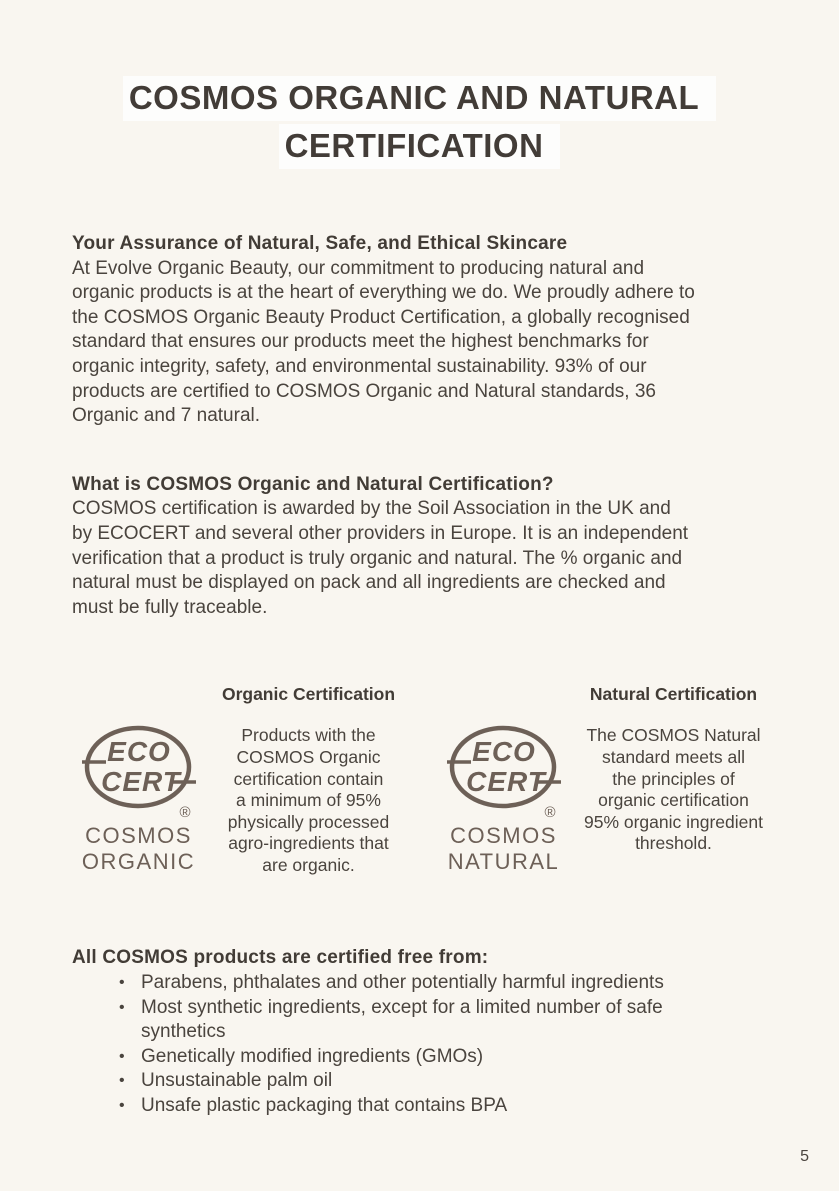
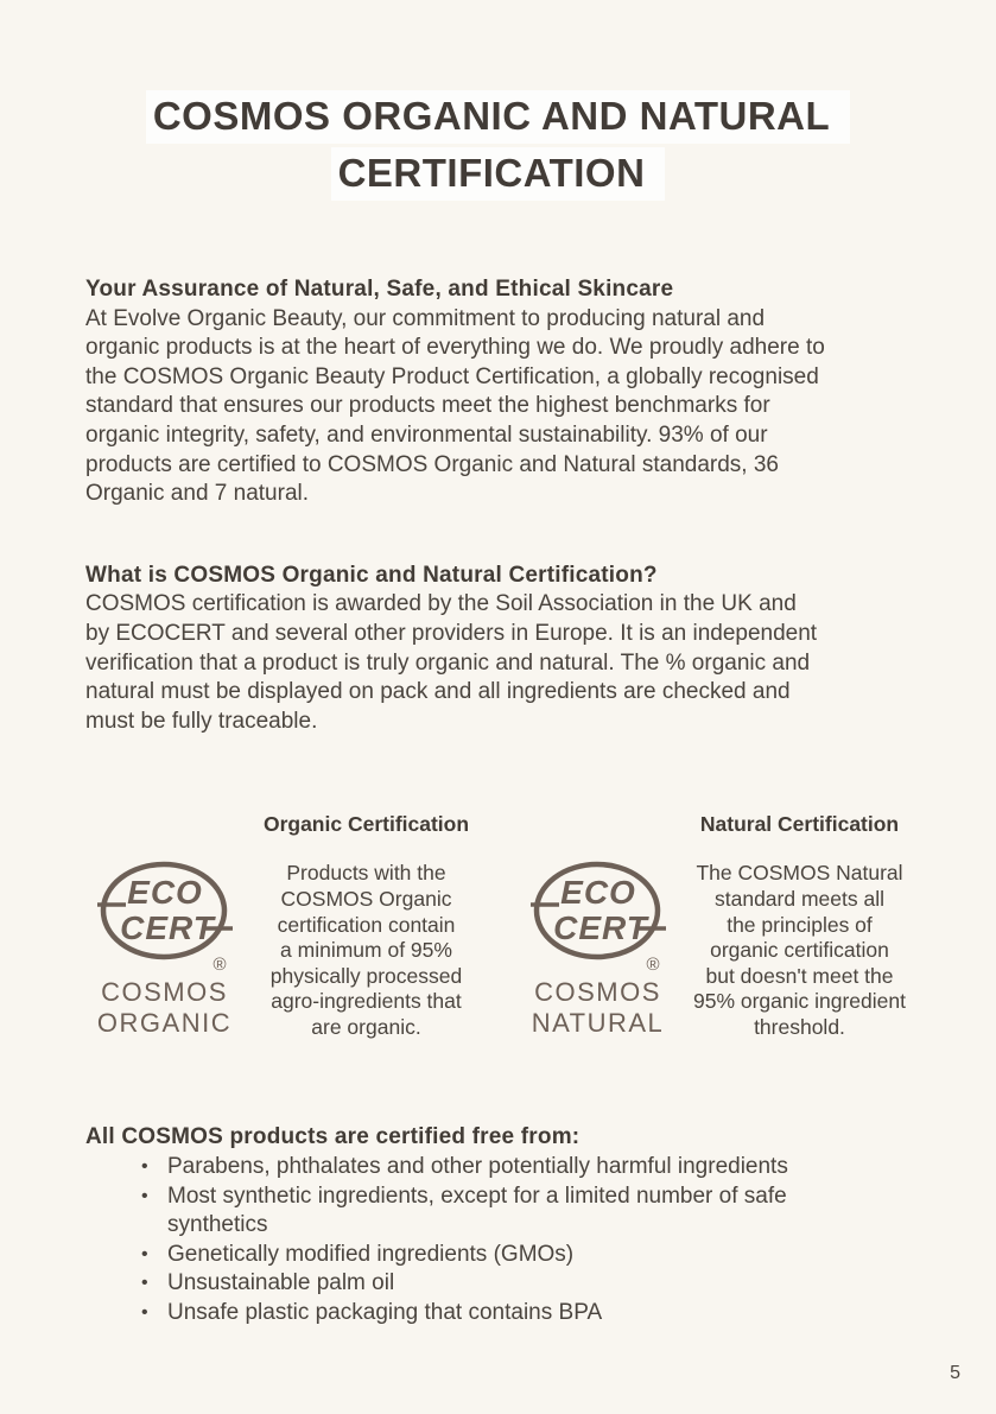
  COSMOS ORGANIC AND NATURALCERTIFICATION
  Your Assurance of Natural, Safe, and Ethical Skincare
  At Evolve Organic Beauty, our commitment to producing natural and
  organic products is at the heart of everything we do. We proudly adhere to
  the COSMOS Organic Beauty Product Certification, a globally recognised
  standard that ensures our products meet the highest benchmarks for
  organic integrity, safety, and environmental sustainability. 93% of our
  products are certified to COSMOS Organic and Natural standards, 36
  Organic and 7 natural.
  What is COSMOS Organic and Natural Certification?
  COSMOS certification is awarded by the Soil Association in the UK and
  by ECOCERT and several other providers in Europe. It is an independent
  verification that a product is truly organic and natural. The % organic and
  natural must be displayed on pack and all ingredients are checked and
  must be fully traceable.
  Organic Certification
  ECO
  CERT
  ®
  COSMOS
  ORGANIC
  Products with the
  COSMOS Organic
  certification contain
  a minimum of 95%
  physically processed
  agro-ingredients that
  are organic.
  Natural Certification
  ECO
  CERT
  ®
  COSMOS
  NATURAL
  The COSMOS Natural
  standard meets all
  the principles of
  organic certification
+ but doesn't meet the
  95% organic ingredient
  threshold.
  All COSMOS products are certified free from:
  Parabens, phthalates and other potentially harmful ingredients
  Most synthetic ingredients, except for a limited number of safe synthetics
  Genetically modified ingredients (GMOs)
  Unsustainable palm oil
  Unsafe plastic packaging that contains BPA
  5
